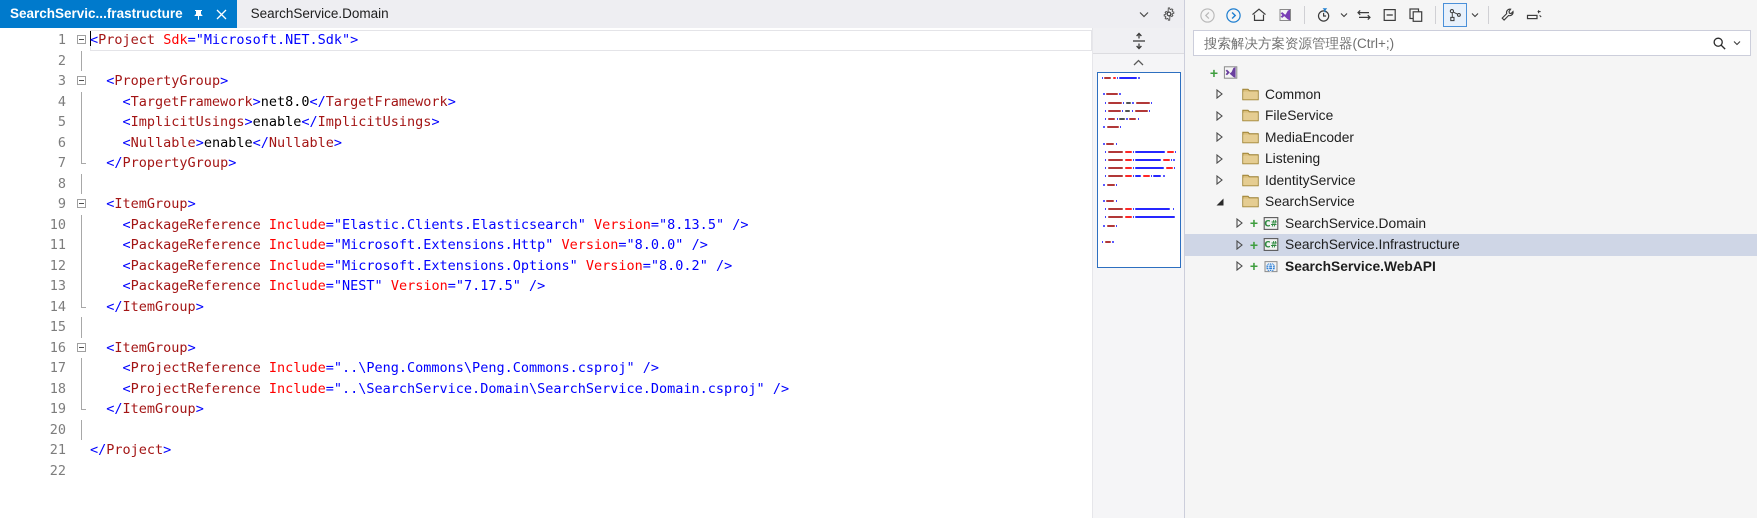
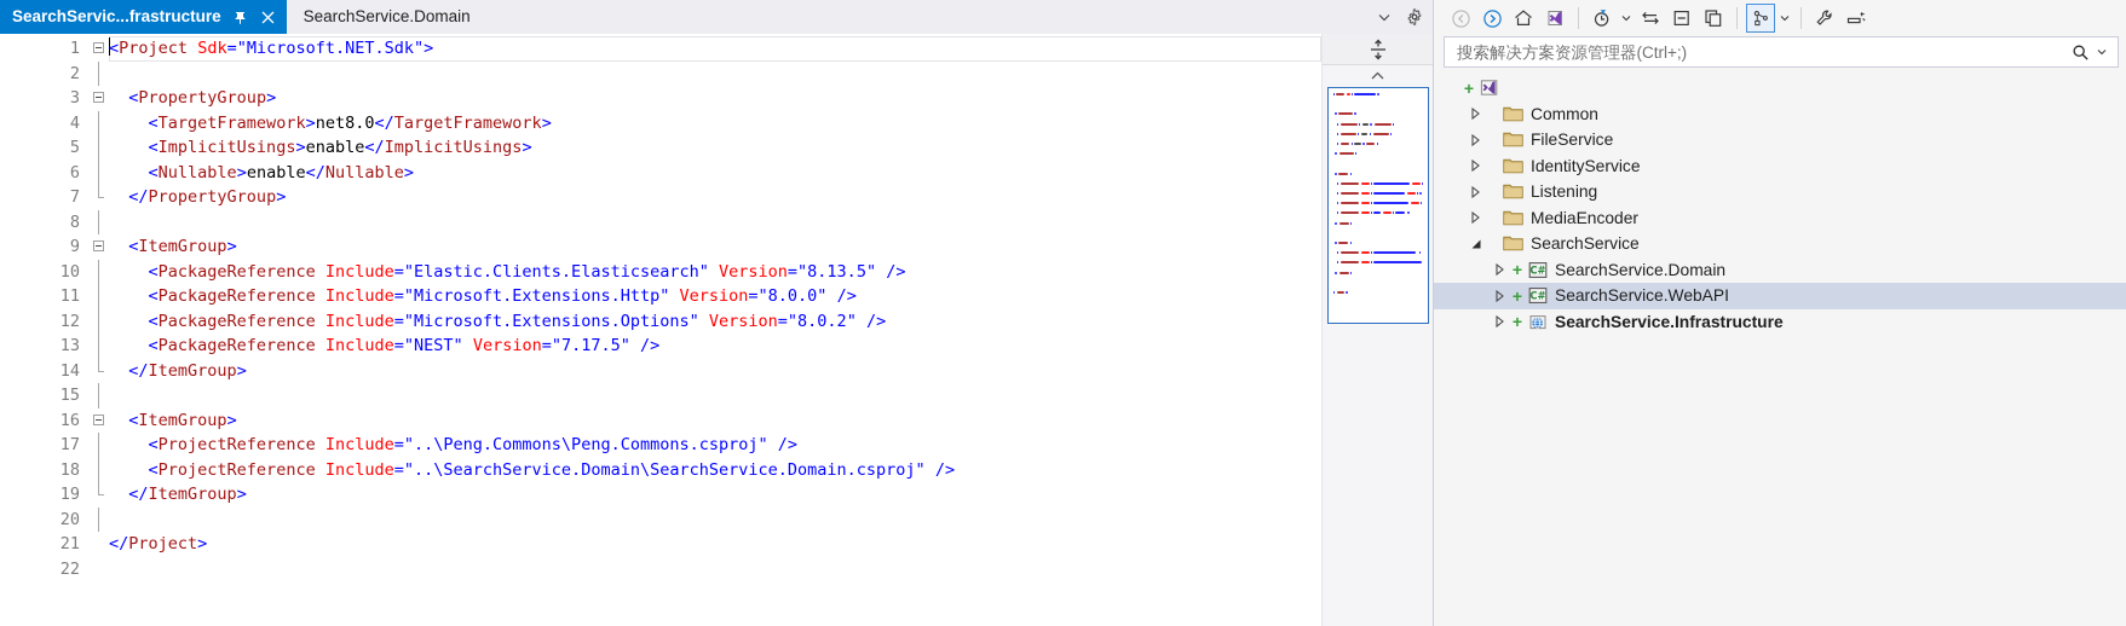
  SearchServic...frastructure
  SearchService.Domain
  1
  2
  3
  4
  5
  6
  7
  8
  9
  10
  11
  12
  13
  14
  15
  16
  17
  18
  19
  20
  21
  22
  <Project Sdk="Microsoft.NET.Sdk">
  <PropertyGroup>
  <TargetFramework>net8.0</TargetFramework>
  <ImplicitUsings>enable</ImplicitUsings>
  <Nullable>enable</Nullable>
  </PropertyGroup>
  <ItemGroup>
  <PackageReference Include="Elastic.Clients.Elasticsearch" Version="8.13.5" />
  <PackageReference Include="Microsoft.Extensions.Http" Version="8.0.0" />
  <PackageReference Include="Microsoft.Extensions.Options" Version="8.0.2" />
  <PackageReference Include="NEST" Version="7.17.5" />
  </ItemGroup>
  <ItemGroup>
  <ProjectReference Include="..\Peng.Commons\Peng.Commons.csproj" />
  <ProjectReference Include="..\SearchService.Domain\SearchService.Domain.csproj" />
  </ItemGroup>
  </Project>
  搜索解决方案资源管理器(Ctrl+;)
  +
  Common
  FileService
- MediaEncoder
+ IdentityService
  Listening
- IdentityService
+ MediaEncoder
  SearchService
  +
  C#
  SearchService.Domain
  +
  C#
- SearchService.Infrastructure
+ SearchService.WebAPI
  +
- SearchService.WebAPI
+ SearchService.Infrastructure
